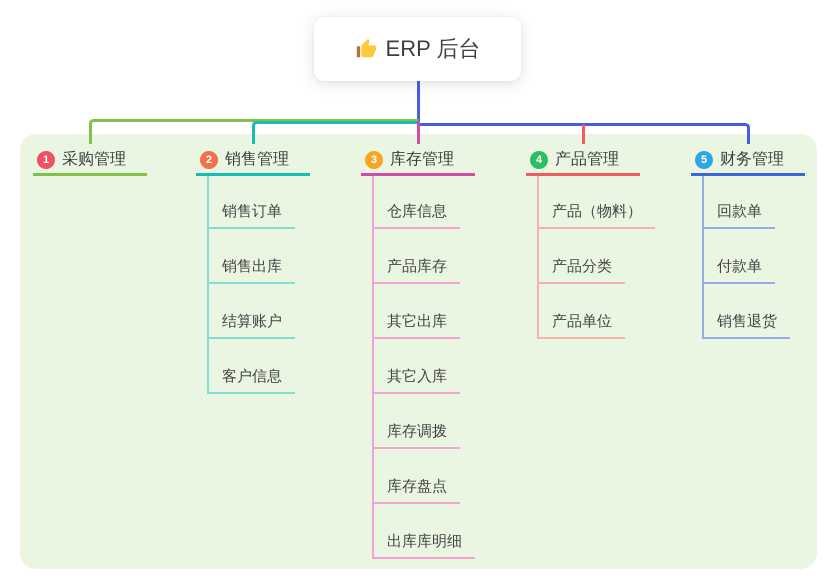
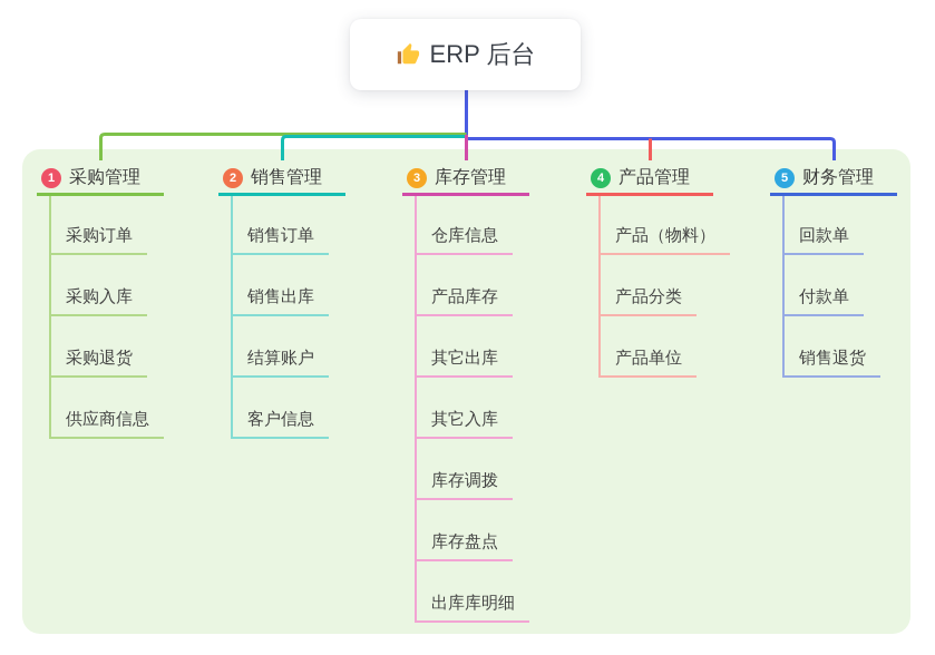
  1
  采购管理
+ 采购订单
+ 采购入库
+ 采购退货
+ 供应商信息
  2
  销售管理
  销售订单
  销售出库
  结算账户
  客户信息
  3
  库存管理
  仓库信息
  产品库存
  其它出库
  其它入库
  库存调拨
  库存盘点
  出库库明细
  4
  产品管理
  产品（物料）
  产品分类
  产品单位
  5
  财务管理
  回款单
  付款单
  销售退货
  ERP 后台
